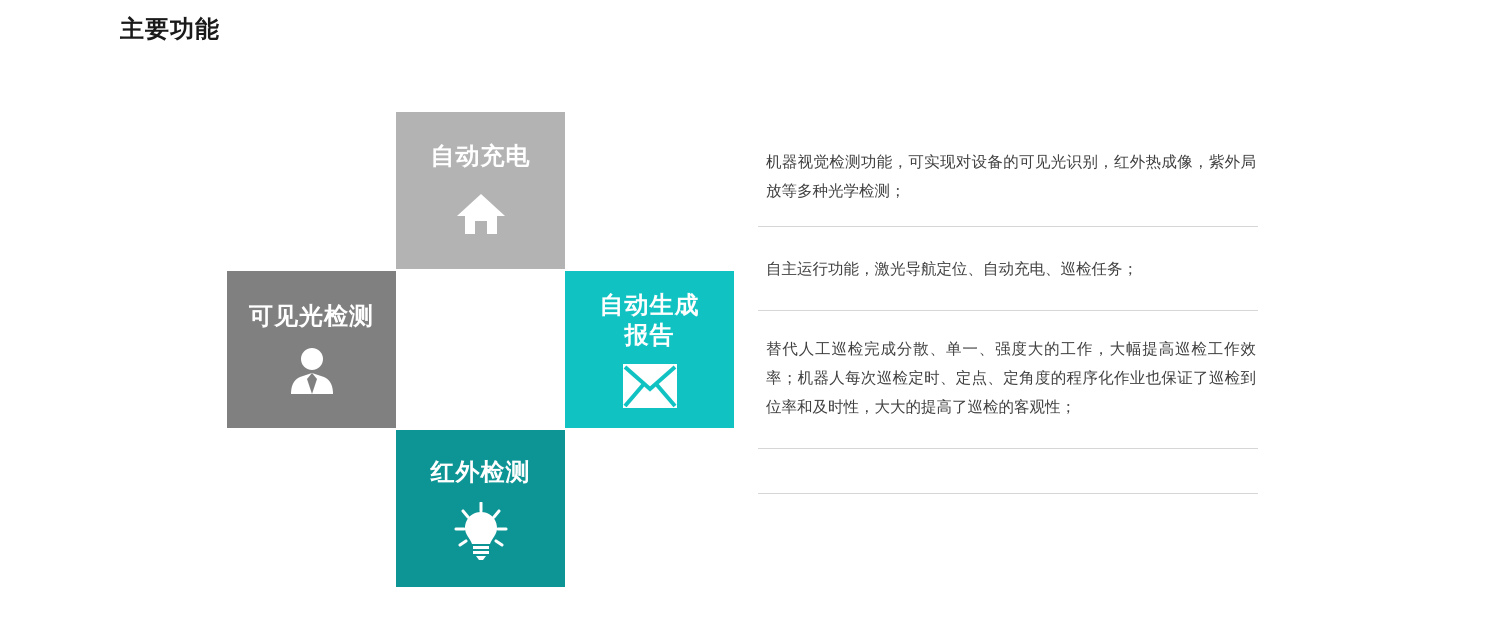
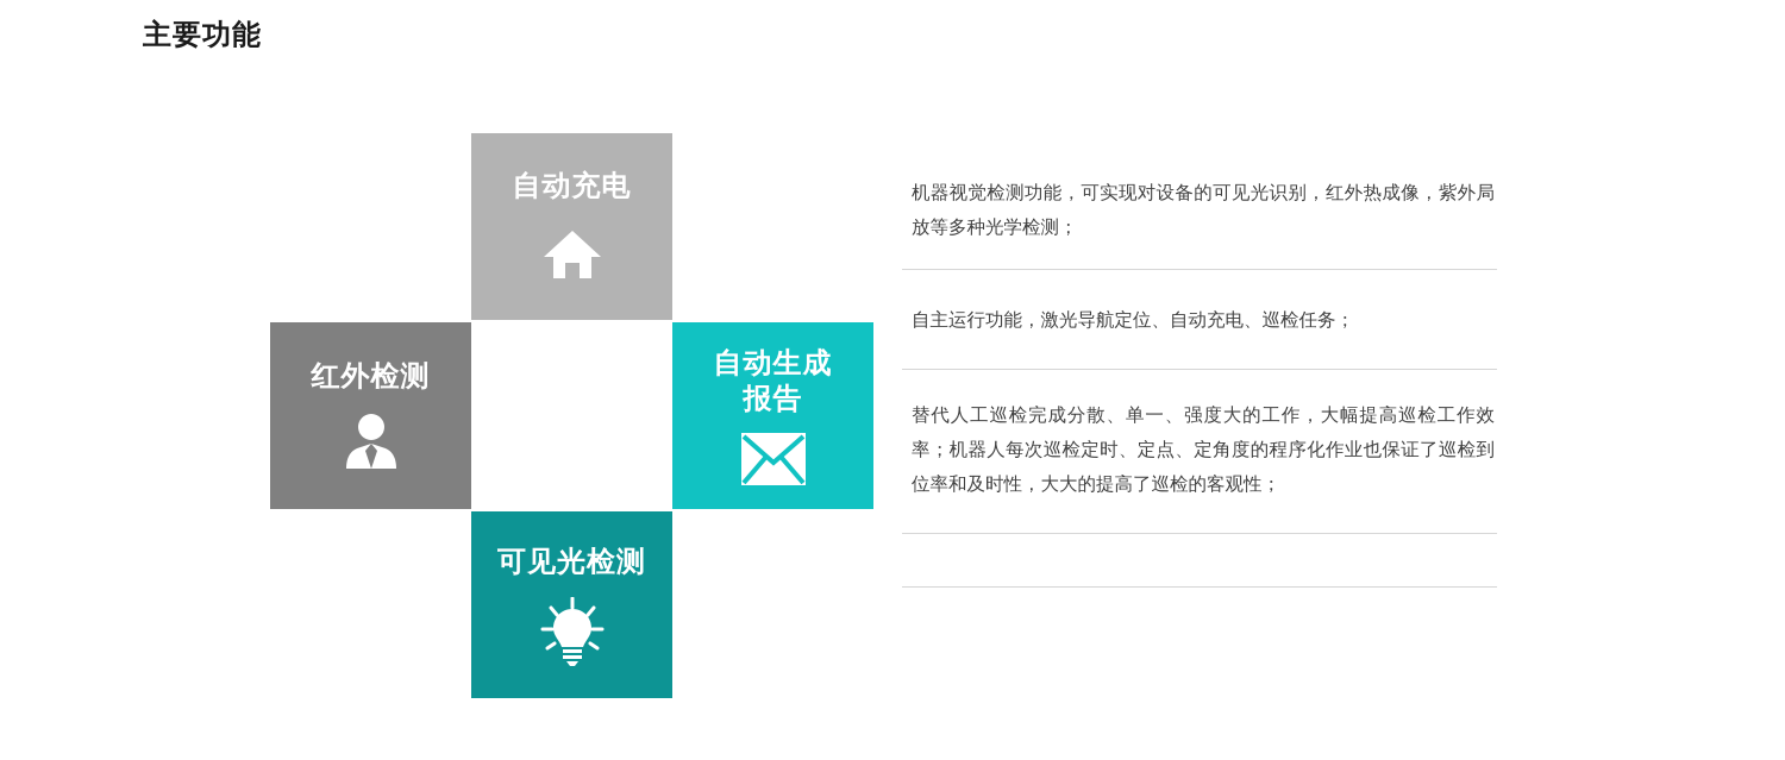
  主要功能
  自动充电
- 可见光检测
+ 红外检测
  自动生成
  报告
- 红外检测
+ 可见光检测
  机器视觉检测功能，可实现对设备的可见光识别，红外热成像，紫外局放等多种光学检测；
  自主运行功能，激光导航定位、自动充电、巡检任务；
  替代人工巡检完成分散、单一、强度大的工作，大幅提高巡检工作效率；机器人每次巡检定时、定点、定角度的程序化作业也保证了巡检到位率和及时性，大大的提高了巡检的客观性；
